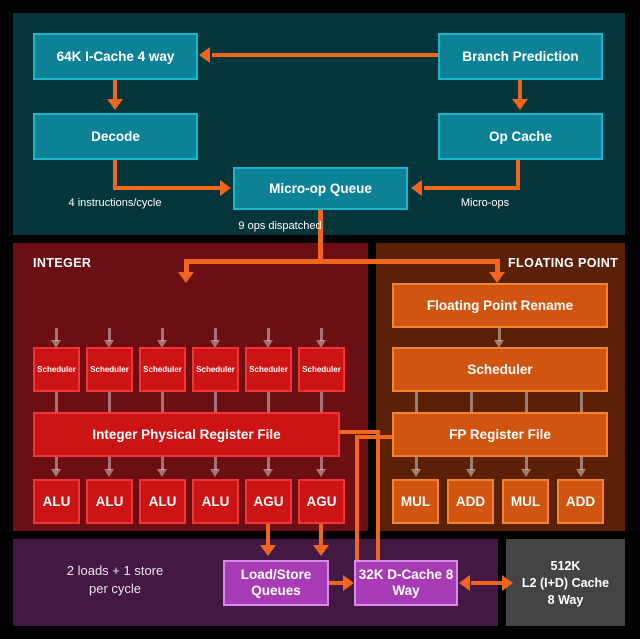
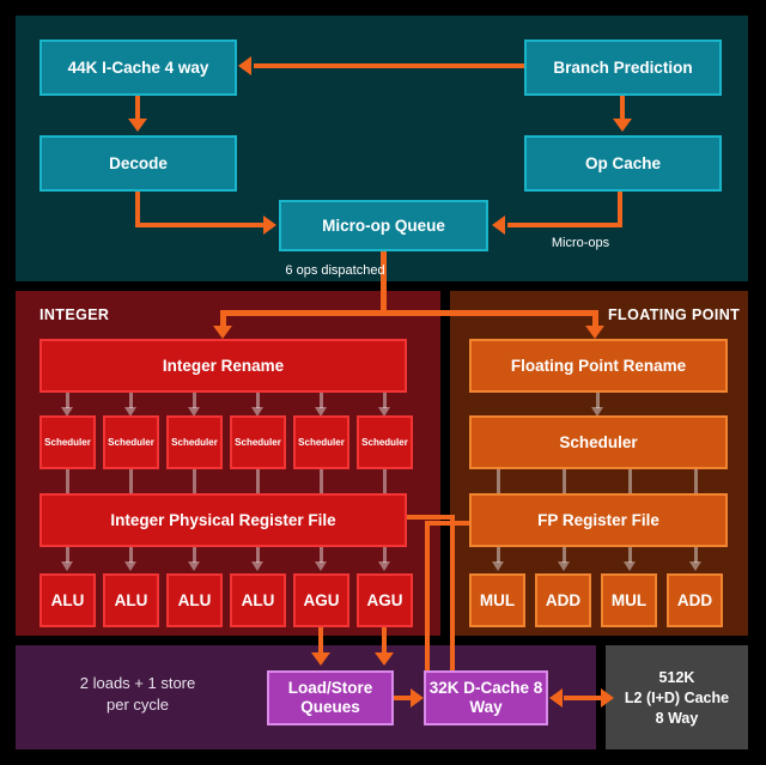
- 64K I-Cache 4 way
+ 44K I-Cache 4 way
  Decode
  Branch Prediction
  Op Cache
  Micro-op Queue
- 4 instructions/cycle
  Micro-ops
- 9 ops dispatched
+ 6 ops dispatched
  INTEGER
+ Integer Rename
  Scheduler
  Scheduler
  Scheduler
  Scheduler
  Scheduler
  Scheduler
  Integer Physical Register File
  ALU
  ALU
  ALU
  ALU
  AGU
  AGU
  FLOATING POINT
  Floating Point Rename
  Scheduler
  FP Register File
  MUL
  ADD
  MUL
  ADD
  2 loads + 1 store
  per cycle
  Load/Store Queues
  32K D-Cache 8 Way
  512K
  L2 (I+D) Cache
  8 Way
